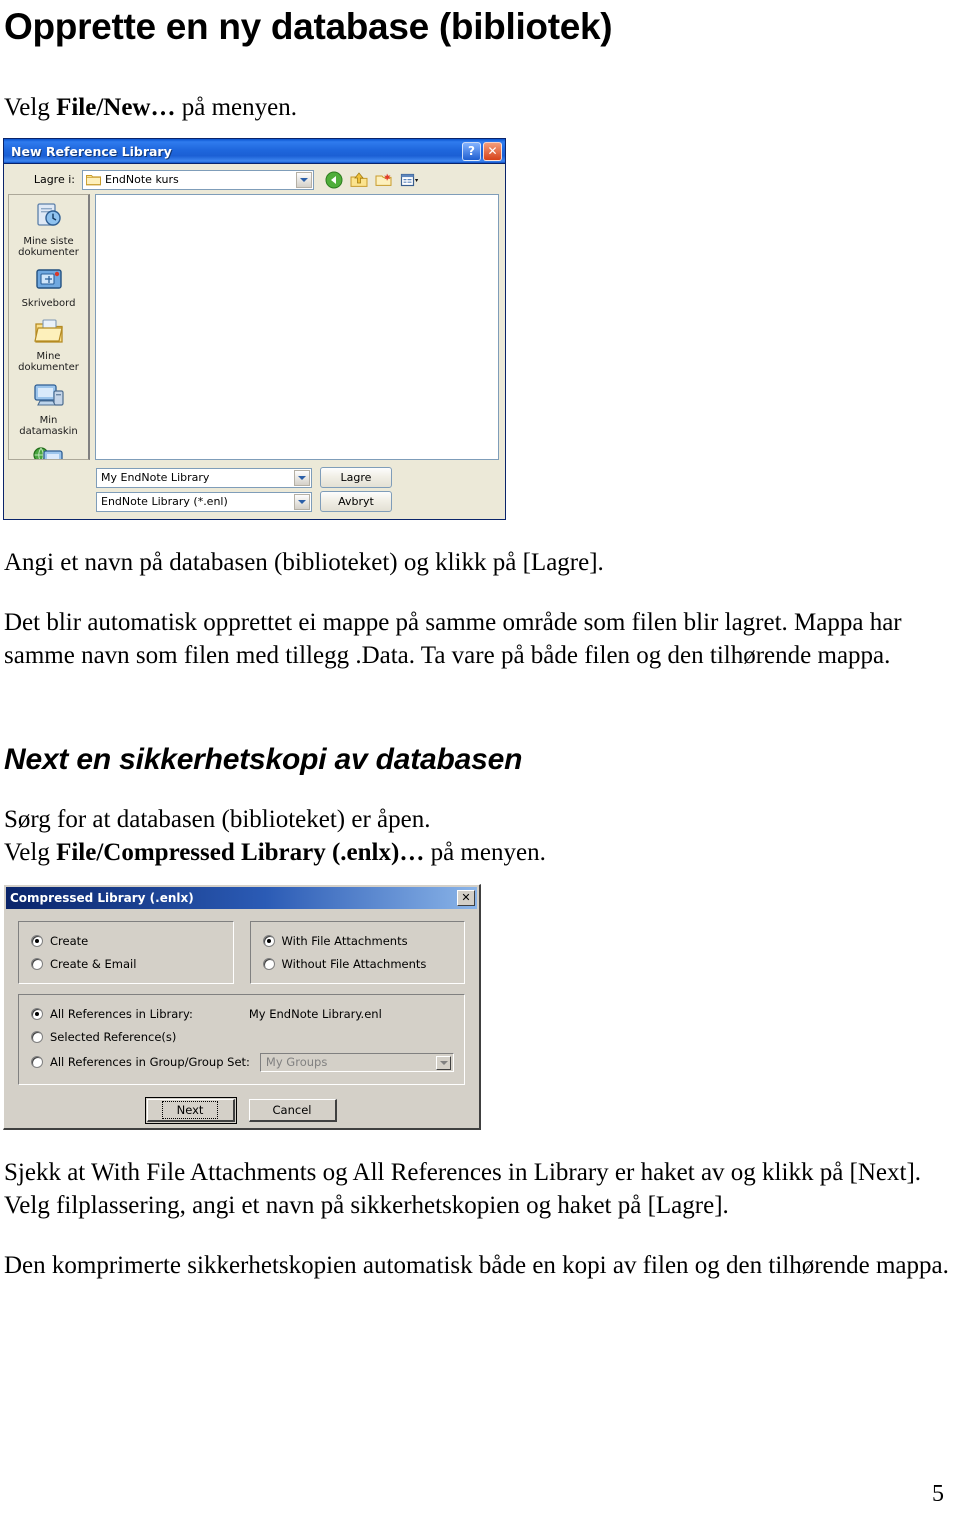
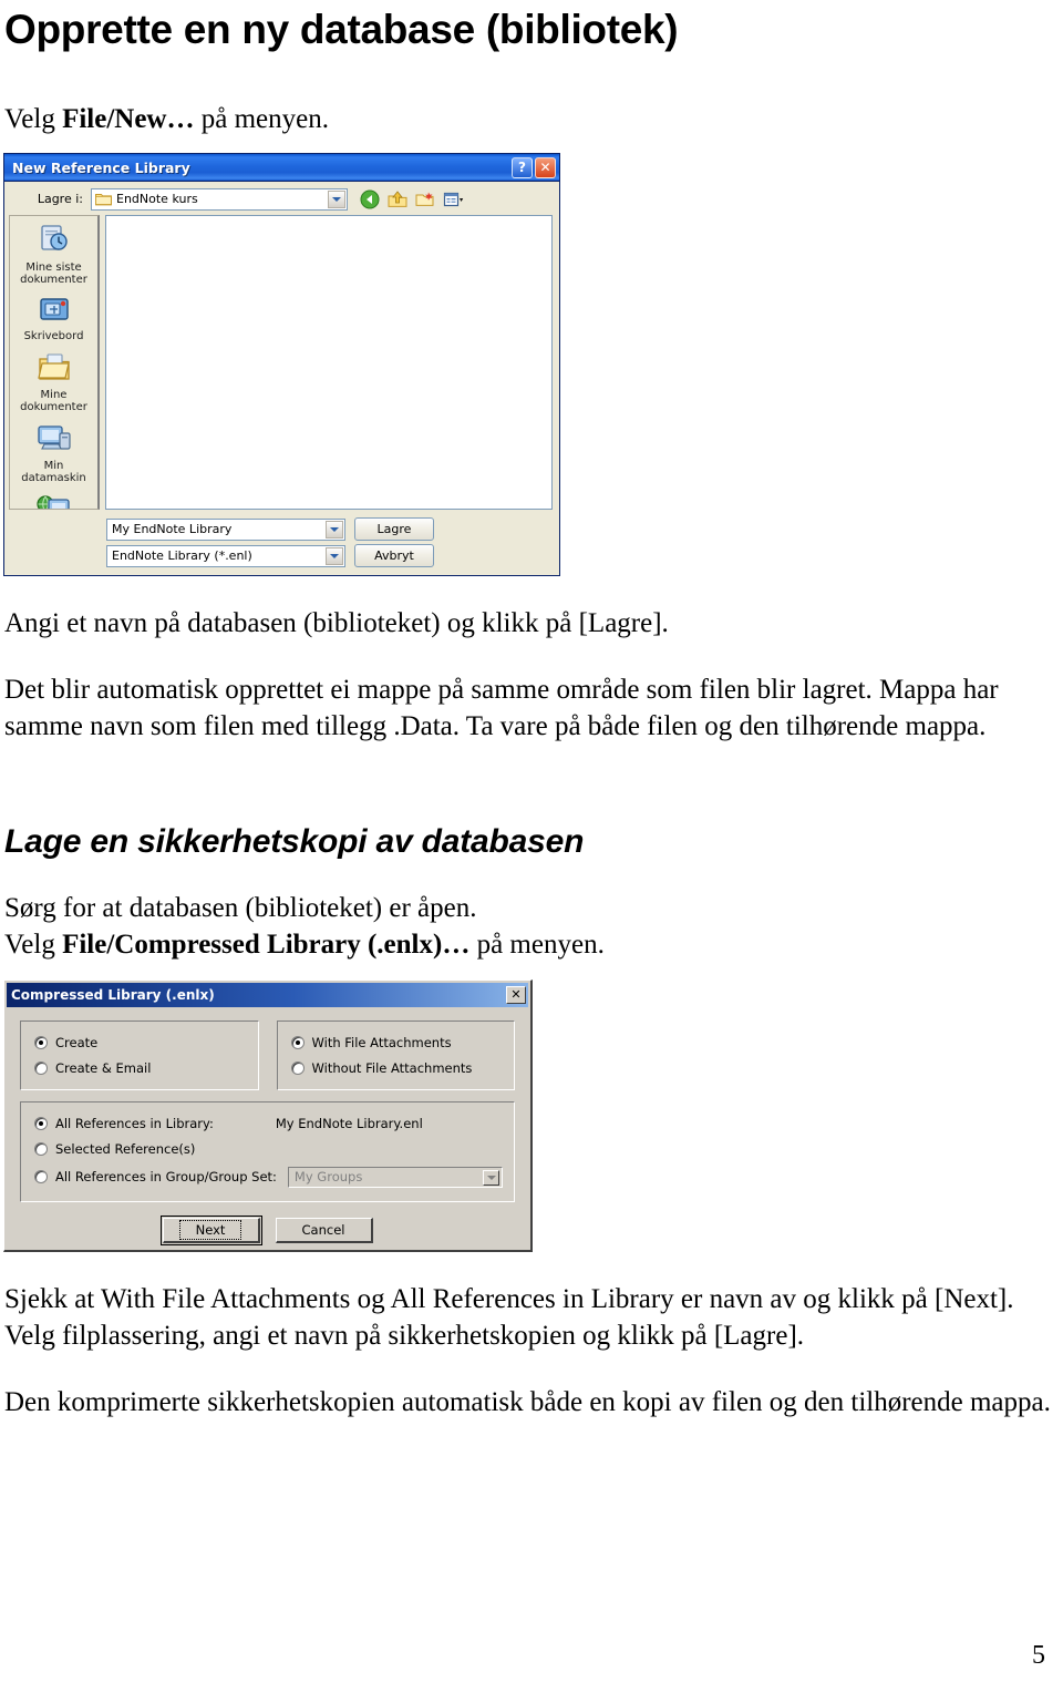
  Opprette en ny database (bibliotek)
  Velg File/New… på menyen.
  New Reference Library
  ?
  ✕
  Lagre i:
  EndNote kurs
  Mine siste
  dokumenter
  Skrivebord
  Mine
  dokumenter
  Min datamaskin
  My EndNote Library
  Lagre
  EndNote Library (*.enl)
  Avbryt
  Angi et navn på databasen (biblioteket) og klikk på [Lagre].
  Det blir automatisk opprettet ei mappe på samme område som filen blir lagret. Mappa har samme navn som filen med tillegg .Data. Ta vare på både filen og den tilhørende mappa.
- Next en sikkerhetskopi av databasen
+ Lage en sikkerhetskopi av databasen
  Sørg for at databasen (biblioteket) er åpen.
  Velg File/Compressed Library (.enlx)… på menyen.
  Compressed Library (.enlx)
  ✕
  Create
  Create & Email
  With File Attachments
  Without File Attachments
  All References in Library:
  My EndNote Library.enl
  Selected Reference(s)
  All References in Group/Group Set:
  My Groups
  Next
  Cancel
- Sjekk at With File Attachments og All References in Library er haket av og klikk på [Next].
+ Sjekk at With File Attachments og All References in Library er navn av og klikk på [Next].
- Velg filplassering, angi et navn på sikkerhetskopien og haket på [Lagre].
+ Velg filplassering, angi et navn på sikkerhetskopien og klikk på [Lagre].
  Den komprimerte sikkerhetskopien automatisk både en kopi av filen og den tilhørende mappa.
  5
